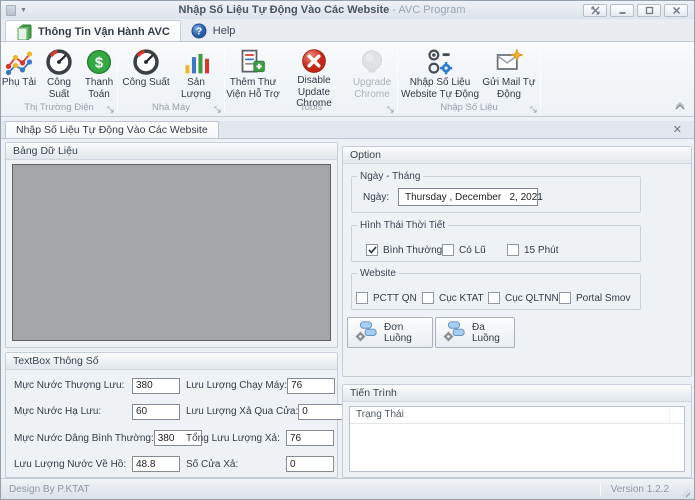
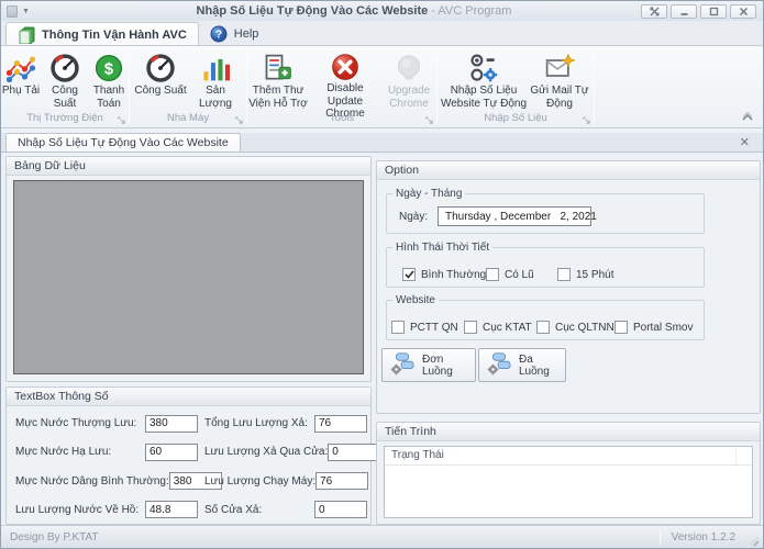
  Nhập Số Liệu Tự Động Vào Các Website - AVC Program
  Thông Tin Vận Hành AVC
  ?
  Help
  Phụ Tải
  Công Suất
  $
  Thanh Toán
  Thị Trường Điện
  Công Suất
  Sản Lượng
  Nhà Máy
  Thêm Thư Viện Hỗ Trợ
  Disable Update Chrome
  Upgrade Chrome
  Tools
  Nhập Số Liệu Website Tự Động
  Gửi Mail Tự Động
  Nhập Số Liệu
  Nhập Số Liệu Tự Động Vào Các Website
  ✕
  Bảng Dữ Liệu
  TextBox Thông Số
  Mực Nước Thượng Lưu:
  380
  Mực Nước Hạ Lưu:
  60
  Mực Nước Dâng Bình Thường:
  380
  Lưu Lượng Nước Về Hồ:
  48.8
- Lưu Lượng Chạy Máy:
+ Tổng Lưu Lượng Xả:
  76
  Lưu Lượng Xả Qua Cửa:
  0
- Tổng Lưu Lượng Xả:
+ Lưu Lượng Chạy Máy:
  76
  Số Cửa Xả:
  0
  Option
  Ngày - Tháng
  Ngày:
  Thursday , December 2, 2021
  Hình Thái Thời Tiết
  Bình Thường
  Có Lũ
  15 Phút
  Website
  PCTT QN
  Cục KTAT
  Cục QLTNN
  Portal Smov
  Đơn Luồng
  Đa Luồng
  Tiến Trình
  Trạng Thái
  Design By P.KTAT
  Version 1.2.2
